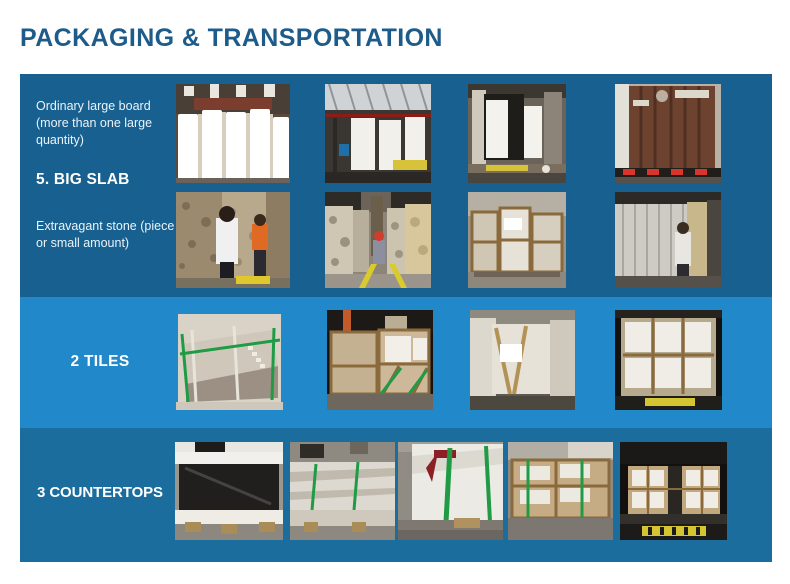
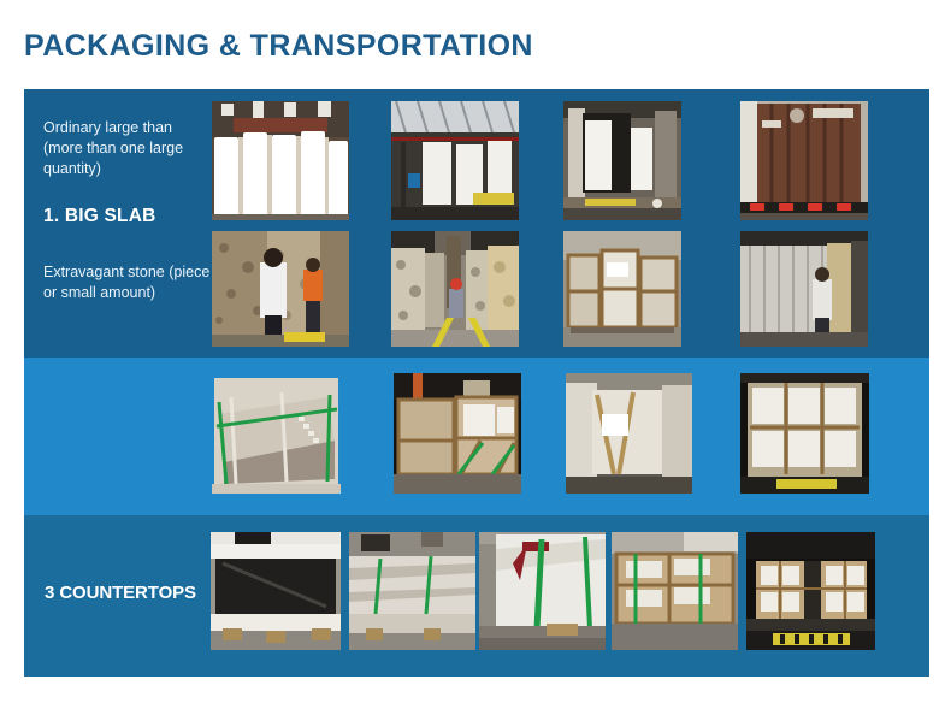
  PACKAGING & TRANSPORTATION
- Ordinary large board (more than one large quantity)
+ Ordinary large than (more than one large quantity)
- 5. BIG SLAB
+ 1. BIG SLAB
  Extravagant stone (piece or small amount)
- 2 TILES
  3 COUNTERTOPS
